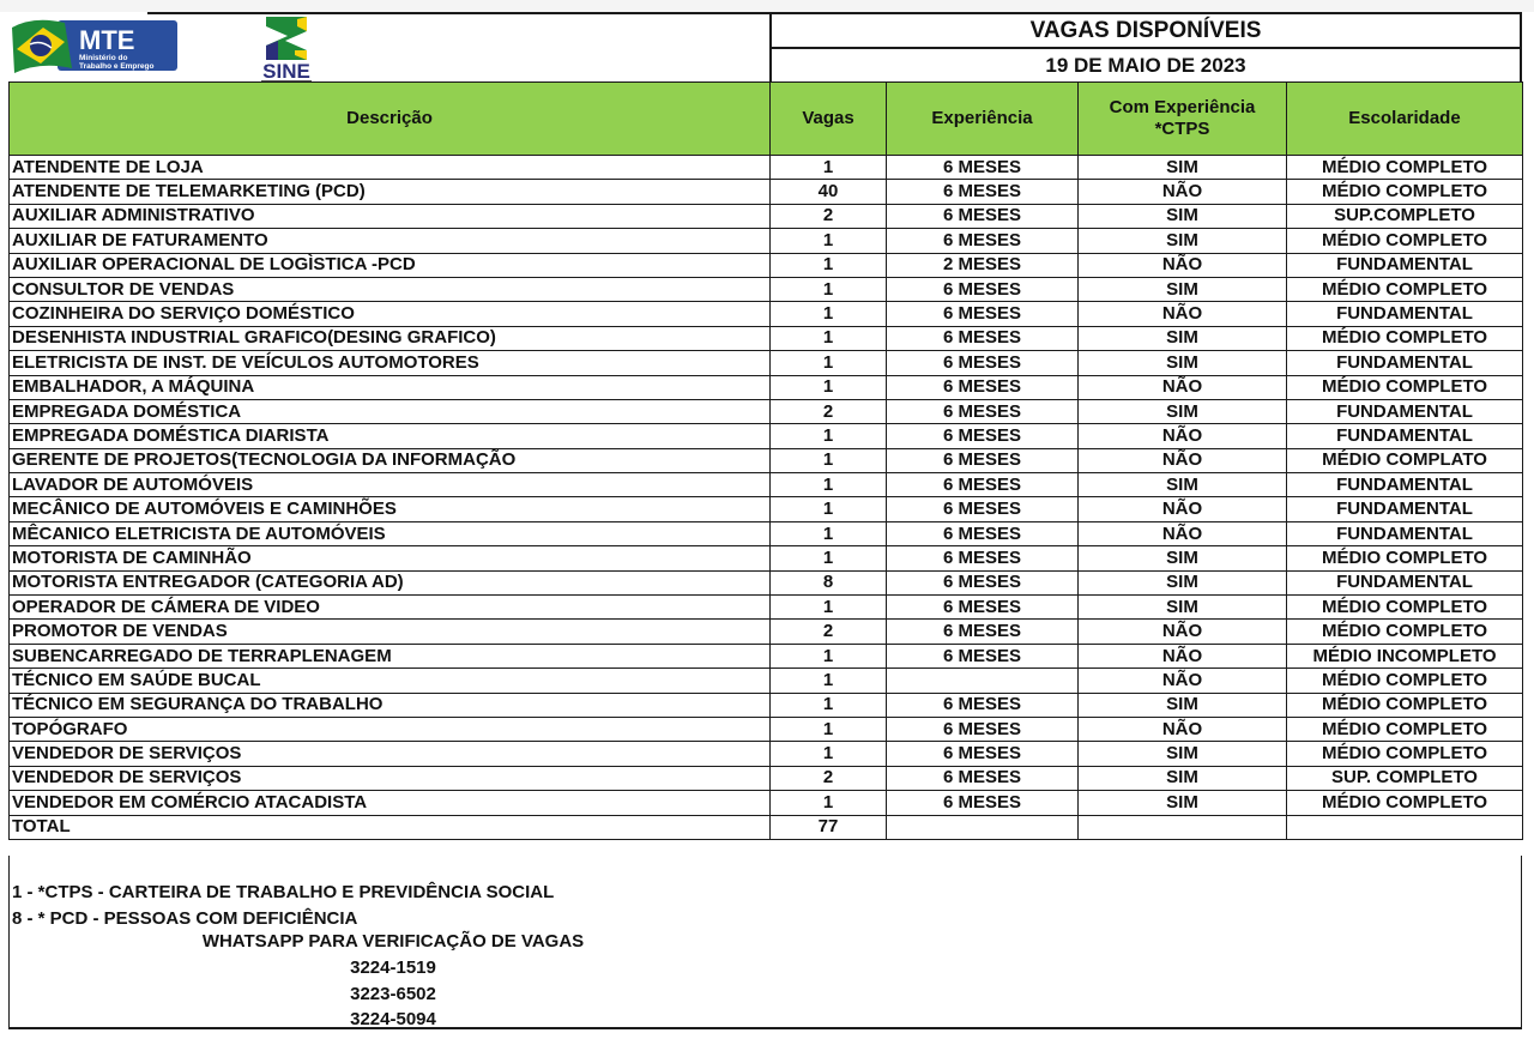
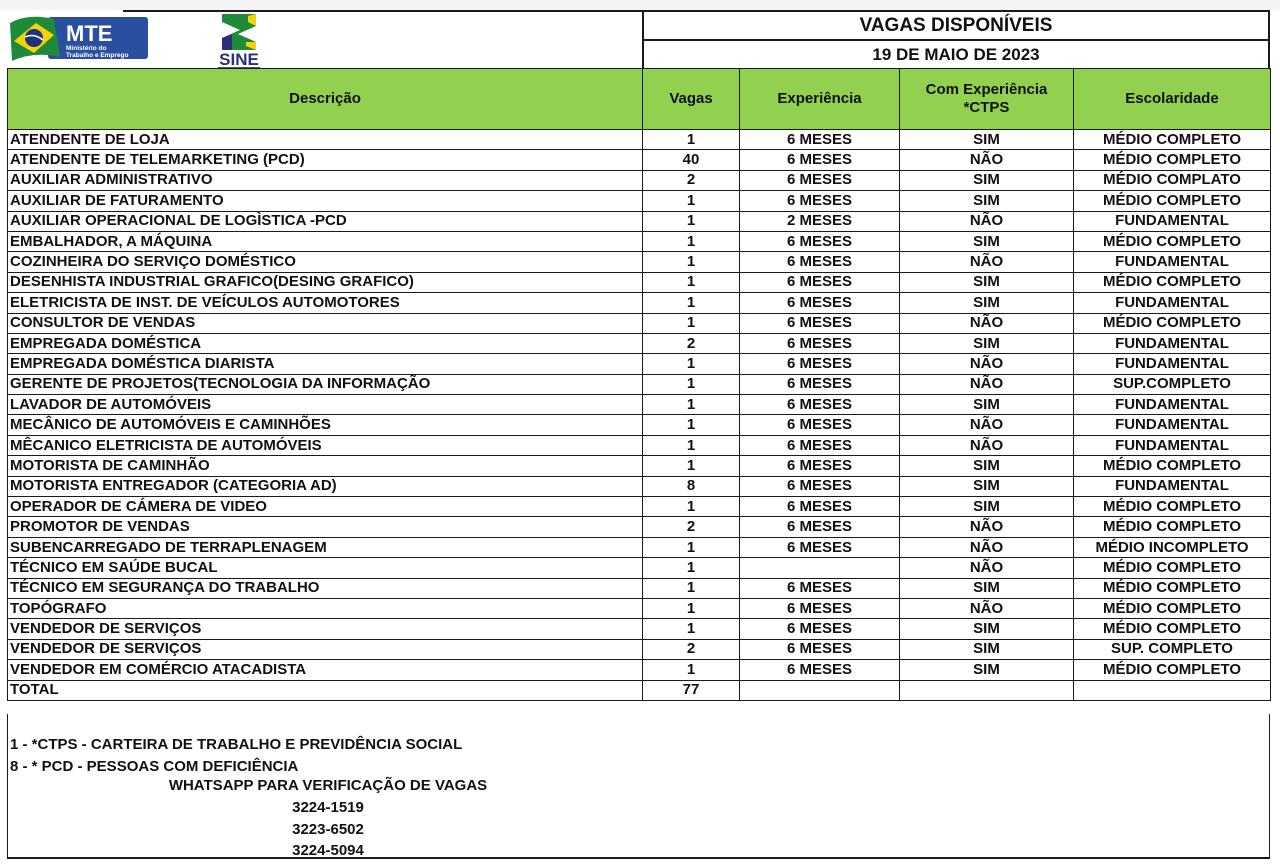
  MTE
  SINE
  VAGAS DISPONÍVEIS
  19 DE MAIO DE 2023
  Descrição	Vagas	Experiência	Com Experiência *CTPS	Escolaridade
  ATENDENTE DE LOJA	1	6 MESES	SIM	MÉDIO COMPLETO
  ATENDENTE DE TELEMARKETING (PCD)	40	6 MESES	NÃO	MÉDIO COMPLETO
- AUXILIAR ADMINISTRATIVO	2	6 MESES	SIM	SUP.COMPLETO
+ AUXILIAR ADMINISTRATIVO	2	6 MESES	SIM	MÉDIO COMPLATO
  AUXILIAR DE FATURAMENTO	1	6 MESES	SIM	MÉDIO COMPLETO
  AUXILIAR OPERACIONAL DE LOGÌSTICA -PCD	1	2 MESES	NÃO	FUNDAMENTAL
- CONSULTOR DE VENDAS	1	6 MESES	SIM	MÉDIO COMPLETO
+ EMBALHADOR, A MÁQUINA	1	6 MESES	SIM	MÉDIO COMPLETO
  COZINHEIRA DO SERVIÇO DOMÉSTICO	1	6 MESES	NÃO	FUNDAMENTAL
  DESENHISTA INDUSTRIAL GRAFICO(DESING GRAFICO)	1	6 MESES	SIM	MÉDIO COMPLETO
  ELETRICISTA DE INST. DE VEÍCULOS AUTOMOTORES	1	6 MESES	SIM	FUNDAMENTAL
- EMBALHADOR, A MÁQUINA	1	6 MESES	NÃO	MÉDIO COMPLETO
+ CONSULTOR DE VENDAS	1	6 MESES	NÃO	MÉDIO COMPLETO
  EMPREGADA DOMÉSTICA	2	6 MESES	SIM	FUNDAMENTAL
  EMPREGADA DOMÉSTICA DIARISTA	1	6 MESES	NÃO	FUNDAMENTAL
- GERENTE DE PROJETOS(TECNOLOGIA DA INFORMAÇÃO	1	6 MESES	NÃO	MÉDIO COMPLATO
+ GERENTE DE PROJETOS(TECNOLOGIA DA INFORMAÇÃO	1	6 MESES	NÃO	SUP.COMPLETO
  LAVADOR DE AUTOMÓVEIS	1	6 MESES	SIM	FUNDAMENTAL
  MECÂNICO DE AUTOMÓVEIS E CAMINHÕES	1	6 MESES	NÃO	FUNDAMENTAL
  MÊCANICO ELETRICISTA DE AUTOMÓVEIS	1	6 MESES	NÃO	FUNDAMENTAL
  MOTORISTA DE CAMINHÃO	1	6 MESES	SIM	MÉDIO COMPLETO
  MOTORISTA ENTREGADOR (CATEGORIA AD)	8	6 MESES	SIM	FUNDAMENTAL
  OPERADOR DE CÁMERA DE VIDEO	1	6 MESES	SIM	MÉDIO COMPLETO
  PROMOTOR DE VENDAS	2	6 MESES	NÃO	MÉDIO COMPLETO
  SUBENCARREGADO DE TERRAPLENAGEM	1	6 MESES	NÃO	MÉDIO INCOMPLETO
  TÉCNICO EM SAÚDE BUCAL	1		NÃO	MÉDIO COMPLETO
  TÉCNICO EM SEGURANÇA DO TRABALHO	1	6 MESES	SIM	MÉDIO COMPLETO
  TOPÓGRAFO	1	6 MESES	NÃO	MÉDIO COMPLETO
  VENDEDOR DE SERVIÇOS	1	6 MESES	SIM	MÉDIO COMPLETO
  VENDEDOR DE SERVIÇOS	2	6 MESES	SIM	SUP. COMPLETO
  VENDEDOR EM COMÉRCIO ATACADISTA	1	6 MESES	SIM	MÉDIO COMPLETO
  TOTAL	77
  1 - *CTPS - CARTEIRA DE TRABALHO E PREVIDÊNCIA SOCIAL
  8 - * PCD - PESSOAS COM DEFICIÊNCIA
  WHATSAPP PARA VERIFICAÇÃO DE VAGAS
  3224-1519
  3223-6502
  3224-5094
